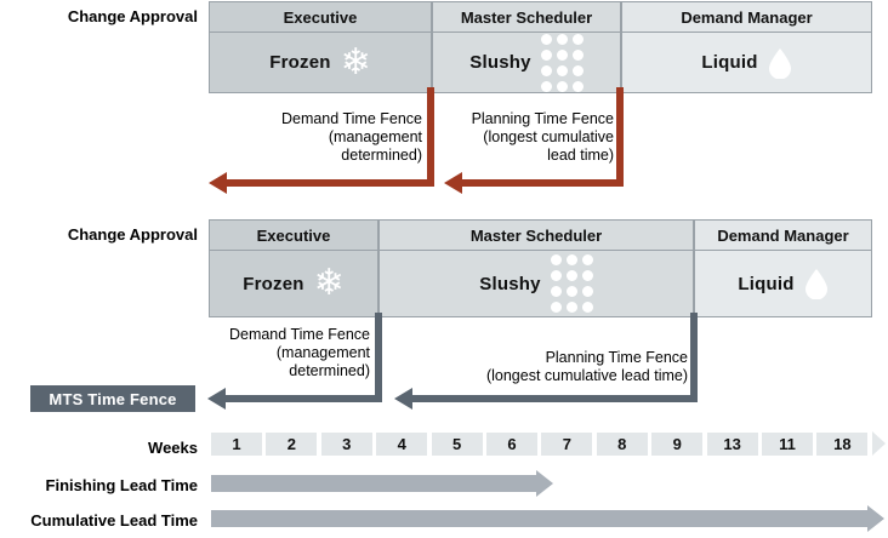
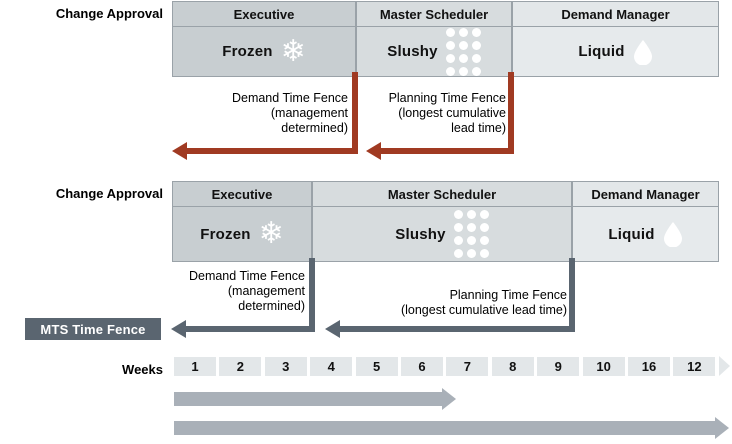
  Change Approval
  Executive
  Master Scheduler
  Demand Manager
  Frozen
  ❄
  Slushy
  Liquid
  Demand Time Fence
  (management
  determined)
  Planning Time Fence
  (longest cumulative
  lead time)
  Change Approval
  Executive
  Master Scheduler
  Demand Manager
  Frozen
  ❄
  Slushy
  Liquid
  Demand Time Fence
  (management
  determined)
  Planning Time Fence
  (longest cumulative lead time)
  MTS Time Fence
  Weeks
  1
  2
  3
  4
  5
  6
  7
  8
  9
- 13
+ 10
- 11
+ 16
- 18
+ 12
- Finishing Lead Time
- Cumulative Lead Time
